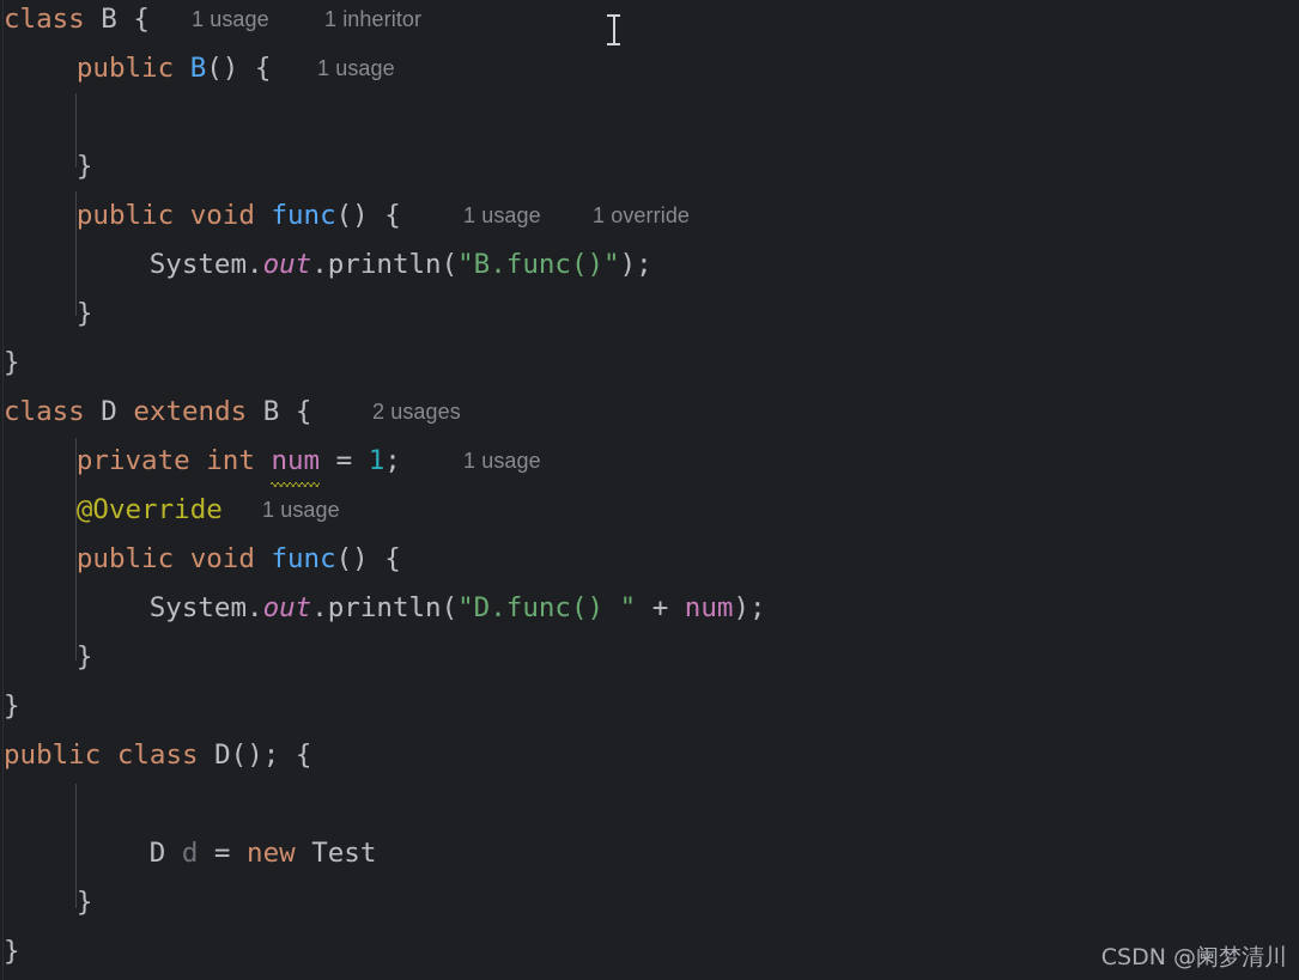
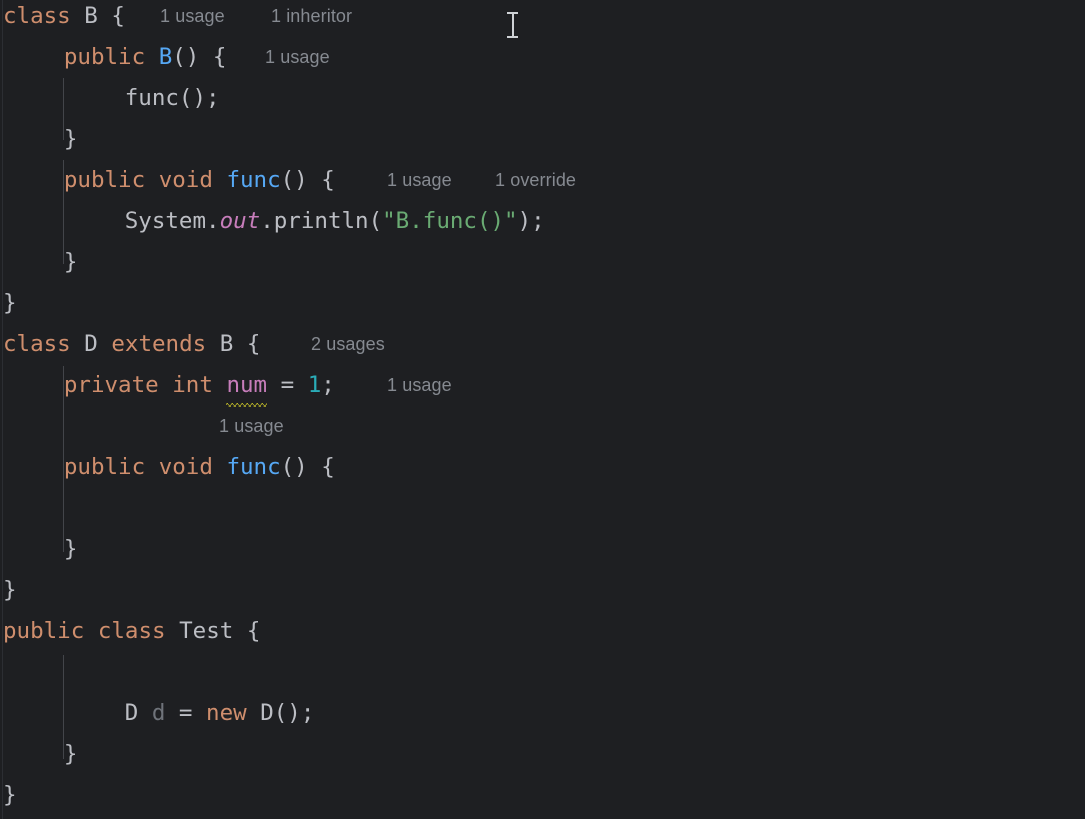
  class B {
  public B() {
+ func();
  }
  public void func() {
  System.out.println("B.func()");
  }
  }
  class D extends B {
  private int num = 1;
- @Override
  public void func() {
- System.out.println("D.func() " + num);
  }
  }
- public class D(); {
+ public class Test {
- D d = new Test
+ D d = new D();
  }
  }
  1 usage
  1 inheritor
  1 usage
  1 usage
  1 override
  2 usages
  1 usage
  1 usage
- CSDN @阑梦清川
